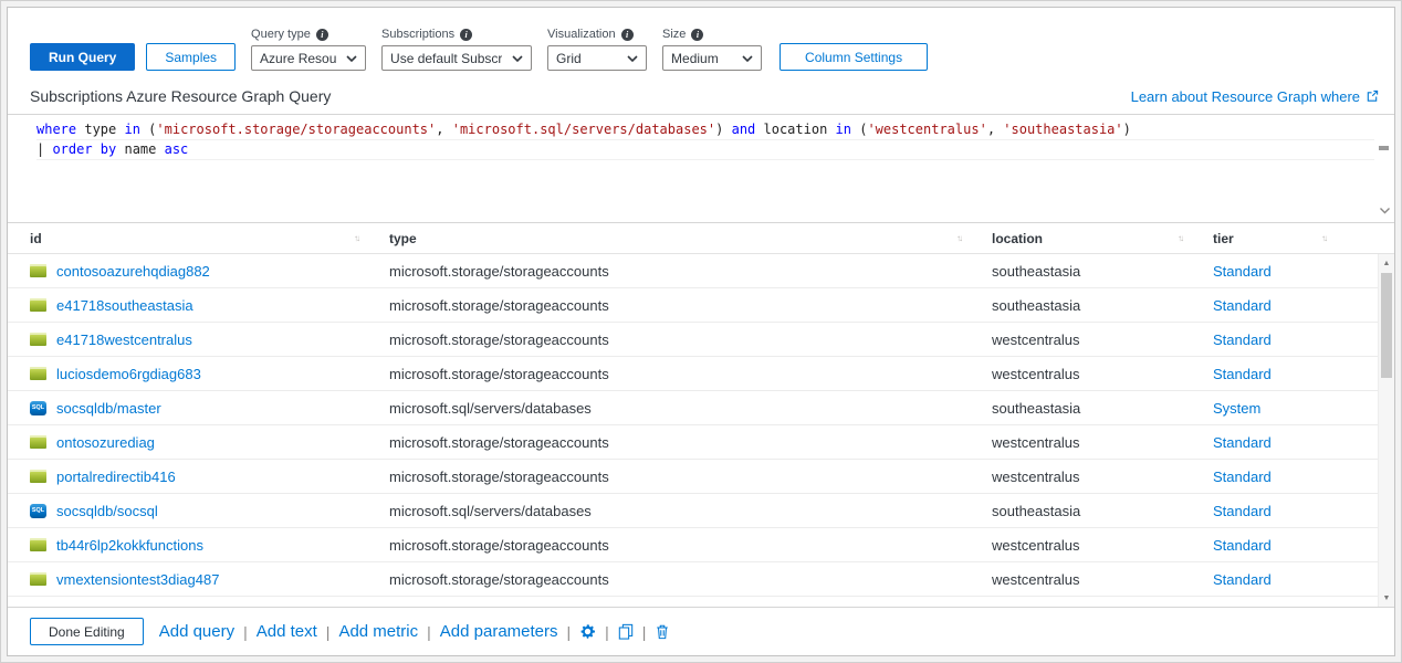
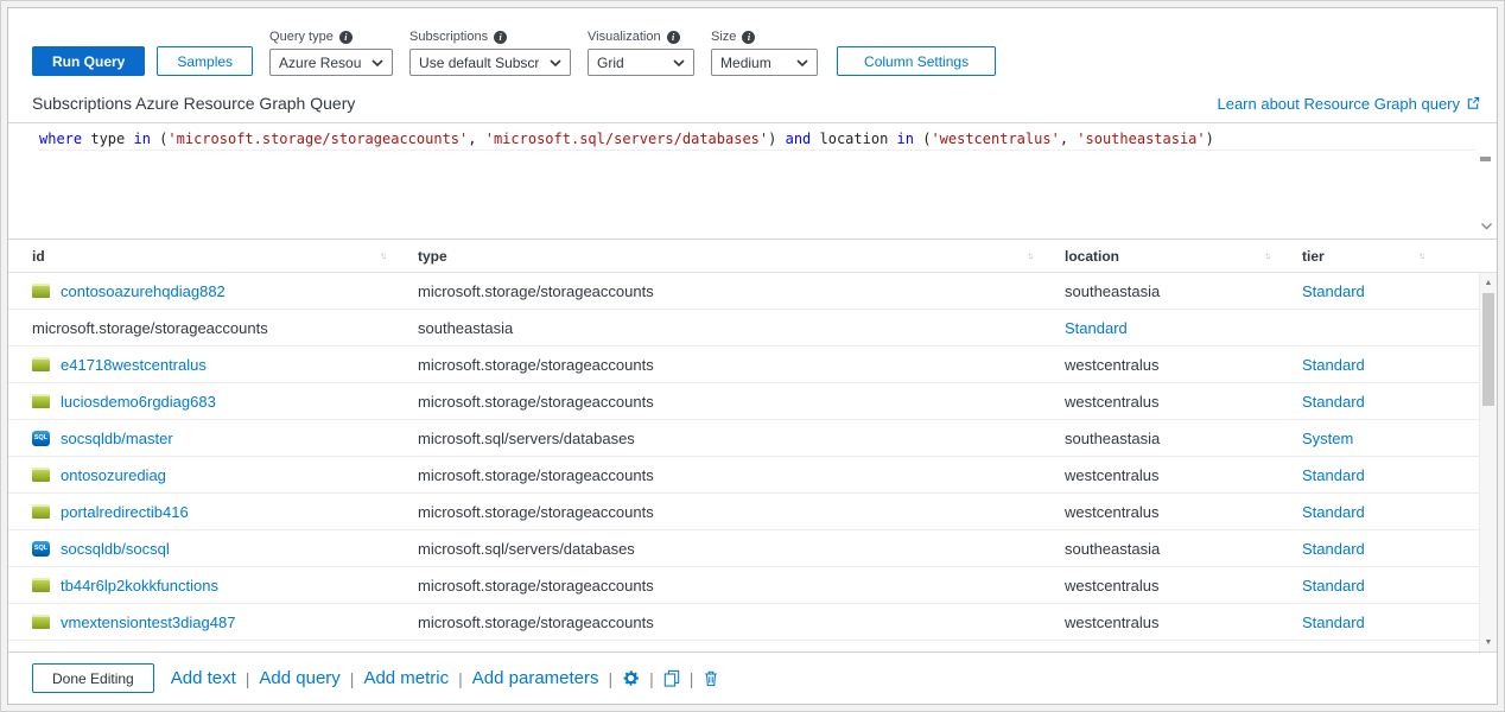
  Run Query
  Samples
  Query type
  i
  Subscriptions
  i
  Use default Subscr
  Visualization
  i
  Grid
  Size
  i
  Medium
  Column Settings
  Subscriptions Azure Resource Graph Query
- Learn about Resource Graph where
+ Learn about Resource Graph query
  where type in ('microsoft.storage/storageaccounts', 'microsoft.sql/servers/databases') and location in ('westcentralus', 'southeastasia')
- | order by name asc
  id
  ↑↓
  type
  ↑↓
  location
  ↑↓
  tier
  ↑↓
  contosoazurehqdiag882
  microsoft.storage/storageaccounts
  southeastasia
  Standard
- e41718southeastasia
  microsoft.storage/storageaccounts
  southeastasia
  Standard
  e41718westcentralus
  microsoft.storage/storageaccounts
  westcentralus
  Standard
  luciosdemo6rgdiag683
  microsoft.storage/storageaccounts
  westcentralus
  Standard
  socsqldb/master
  microsoft.sql/servers/databases
  southeastasia
  System
  ontosozurediag
  microsoft.storage/storageaccounts
  westcentralus
  Standard
  portalredirectib416
  microsoft.storage/storageaccounts
  westcentralus
  Standard
  socsqldb/socsql
  microsoft.sql/servers/databases
  southeastasia
  Standard
  tb44r6lp2kokkfunctions
  microsoft.storage/storageaccounts
  westcentralus
  Standard
  vmextensiontest3diag487
  microsoft.storage/storageaccounts
  westcentralus
  Standard
  Done Editing
- Add query
+ Add text
  |
- Add text
+ Add query
  |
  Add metric
  |
  Add parameters
  |
  |
  |
